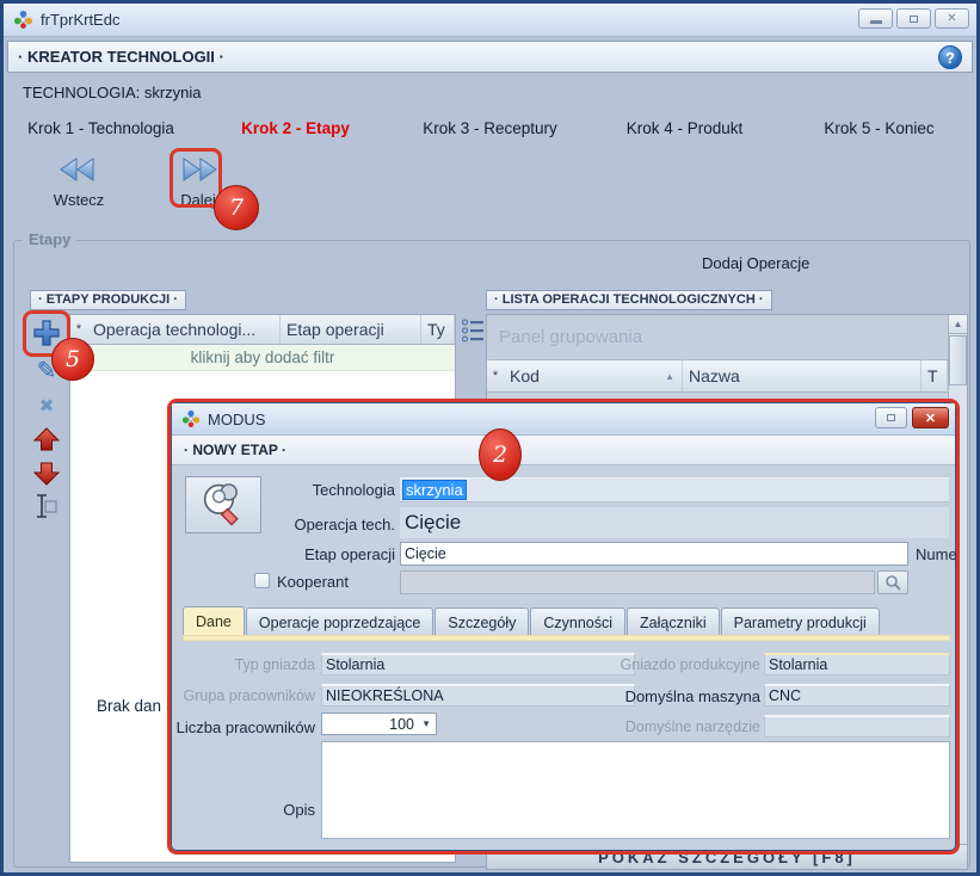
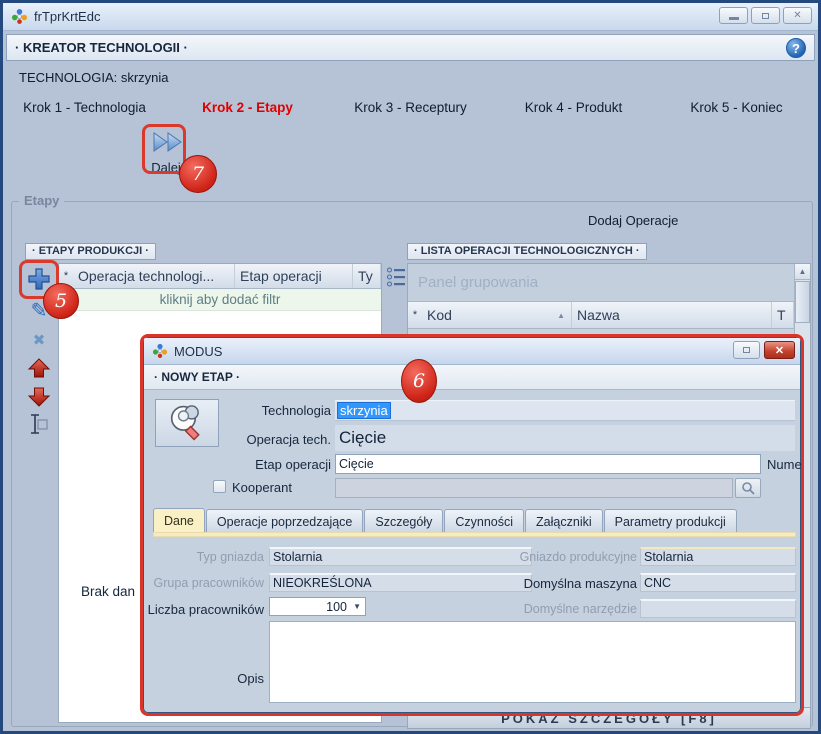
  frTprKrtEdc
  ✕
  · KREATOR TECHNOLOGII ·
  ?
  TECHNOLOGIA: skrzynia
  Krok 1 - Technologia
  Krok 2 - Etapy
  Krok 3 - Receptury
  Krok 4 - Produkt
  Krok 5 - Koniec
- Wstecz
  Dale
  7
  Etapy
  Dodaj Operacje
  · ETAPY PRODUKCJI ·
  · LISTA OPERACJI TECHNOLOGICZNYCH ·
  5
  ✎
  ✖
  *
  Operacja technologi...
  Etap operacji
  Ty
  kliknij aby dodać filtr
  Brak dan
  Panel grupowania
  *
  Kod
  ▲
  Nazwa
  T
  ▲
  POKAŻ SZCZEGÓŁY [F8]
  MODUS
  ✕
  · NOWY ETAP ·
- 2
+ 6
  Technologia
  skrzynia
  Operacja tech.
  Cięcie
  Etap operacji
  Cięcie
  Kooperant
  Dane
  Operacje poprzedzające
  Szczegóły
  Czynności
  Załączniki
  Parametry produkcji
  Typ gniazda
  Stolarnia
  Gniazdo produkcyjne
  Stolarnia
  Grupa pracowników
  NIEOKREŚLONA
  Domyślna maszyna
  CNC
  Liczba pracowników
  100
  ▼
  Domyślne narzędzie
  Opis
